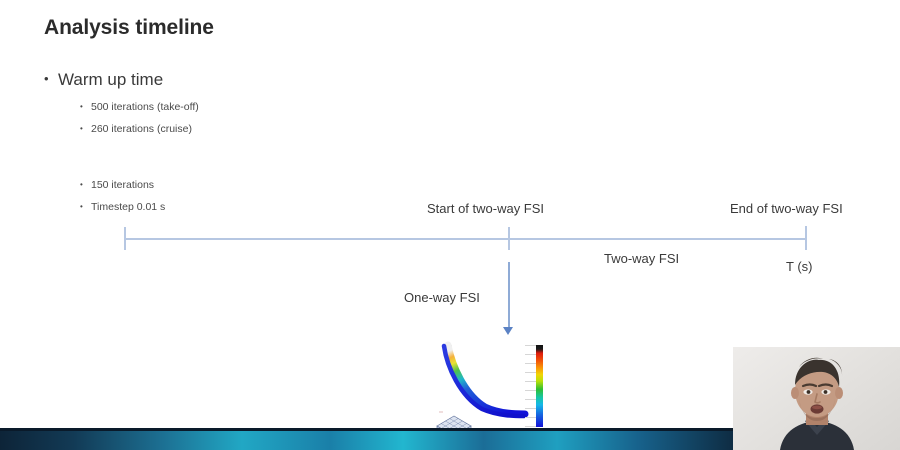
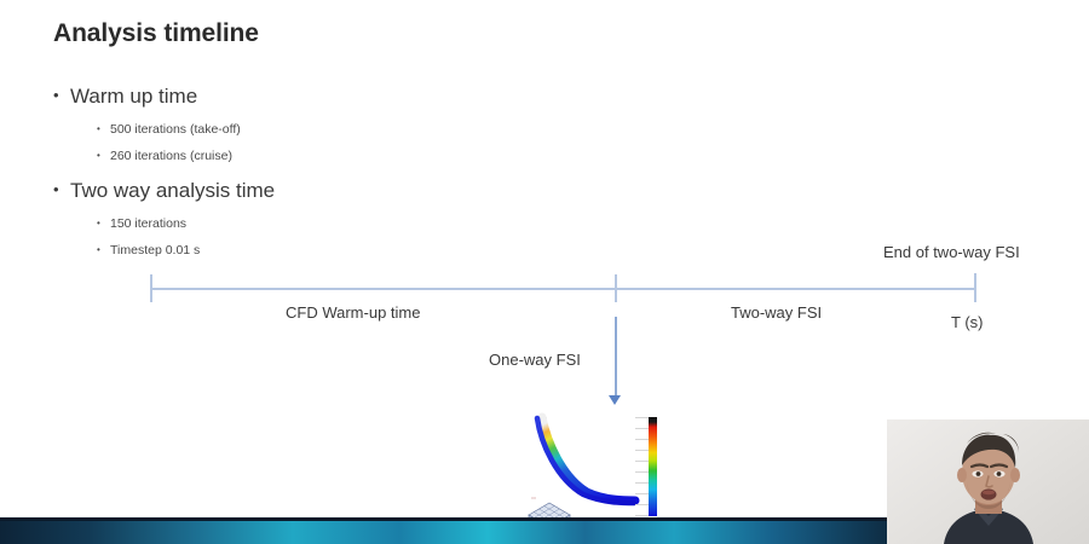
  Analysis timeline
  • Warm up time
  • 500 iterations (take-off)
  • 260 iterations (cruise)
+ • Two way analysis time
  • 150 iterations
  • Timestep 0.01 s
- Start of two-way FSI
  End of two-way FSI
+ CFD Warm-up time
  Two-way FSI
  One-way FSI
  T (s)
